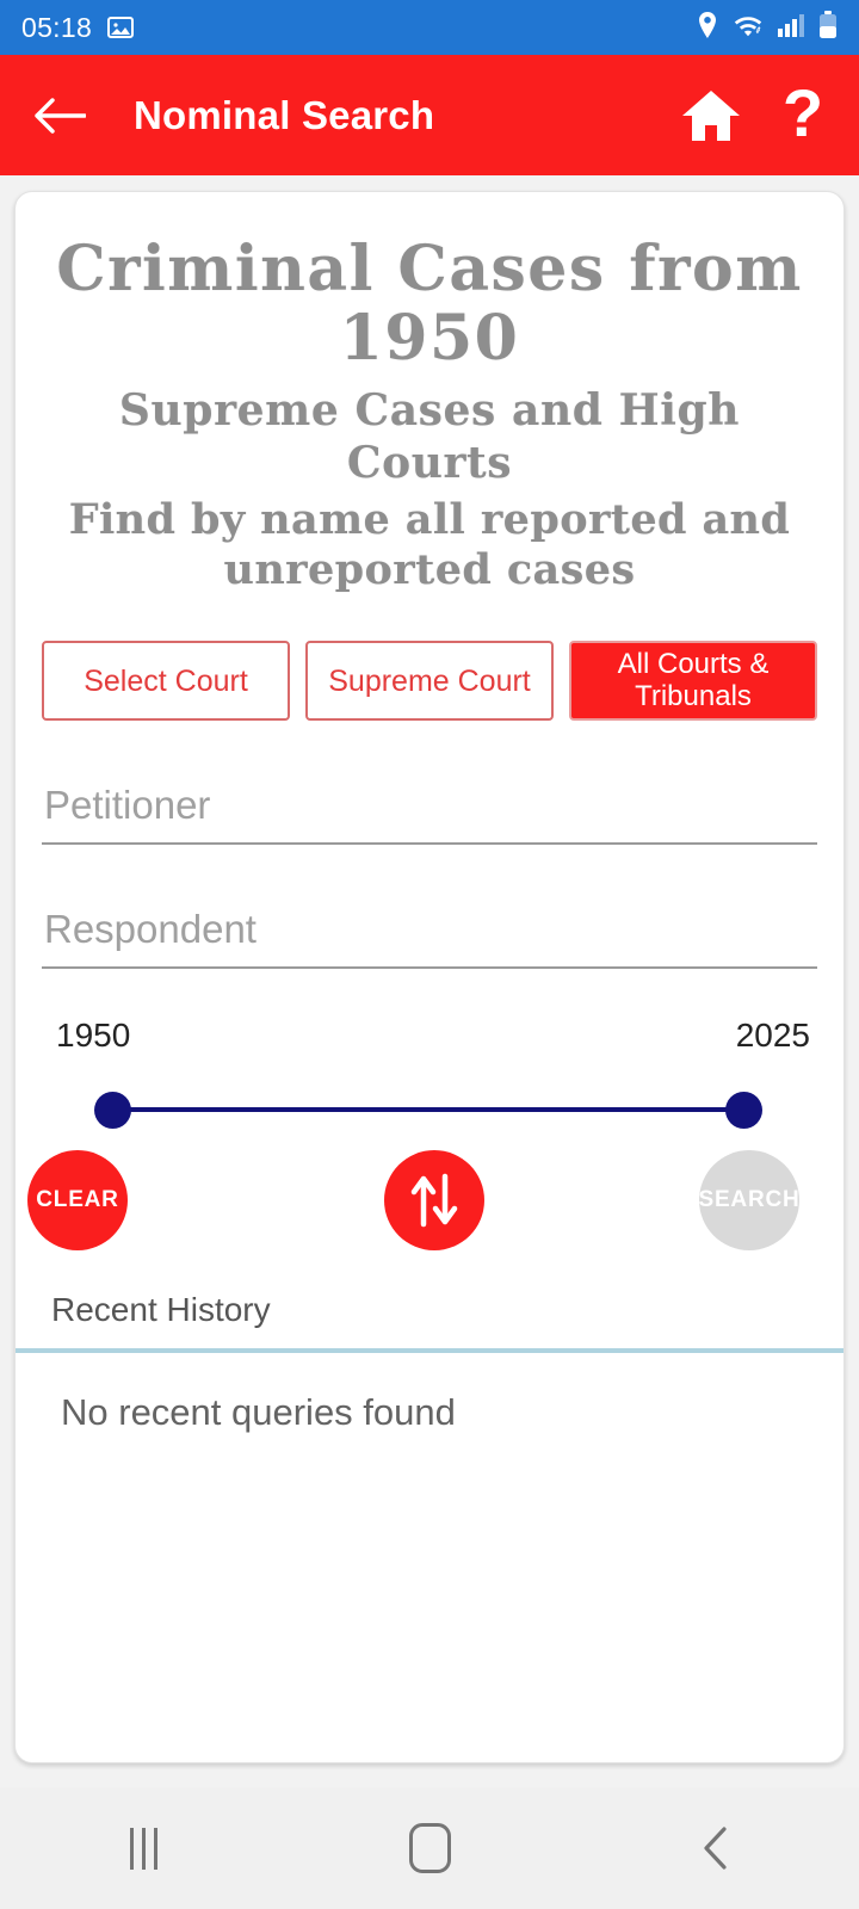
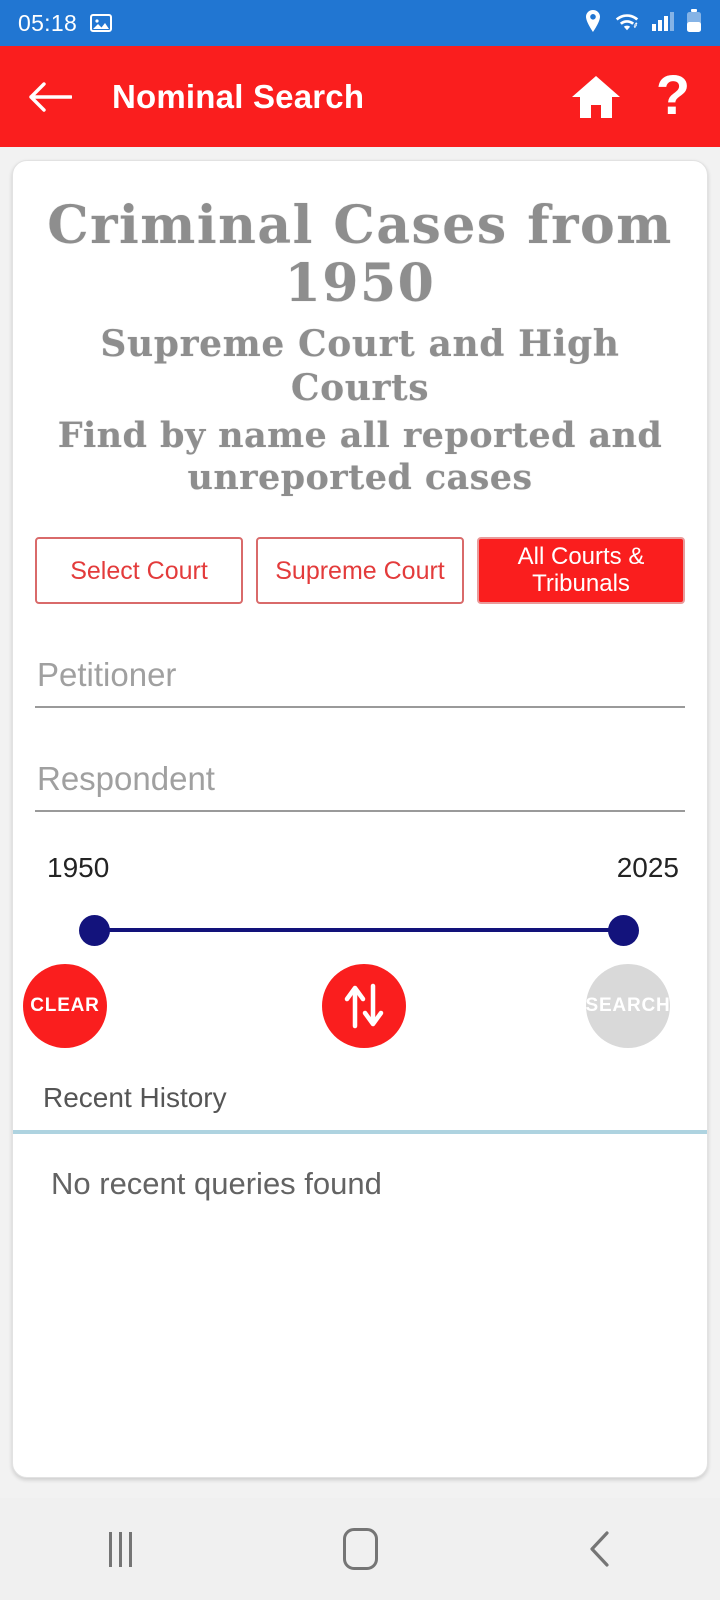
  05:18
  Nominal Search
  ?
  Criminal Cases from
  1950
- Supreme Cases and High Courts
+ Supreme Court and High Courts
  Find by name all reported and
  unreported cases
  Select Court
  Supreme Court
  All Courts & Tribunals
  Petitioner
  Respondent
  1950
  2025
  CLEAR
  SEARCH
  Recent History
  No recent queries found
